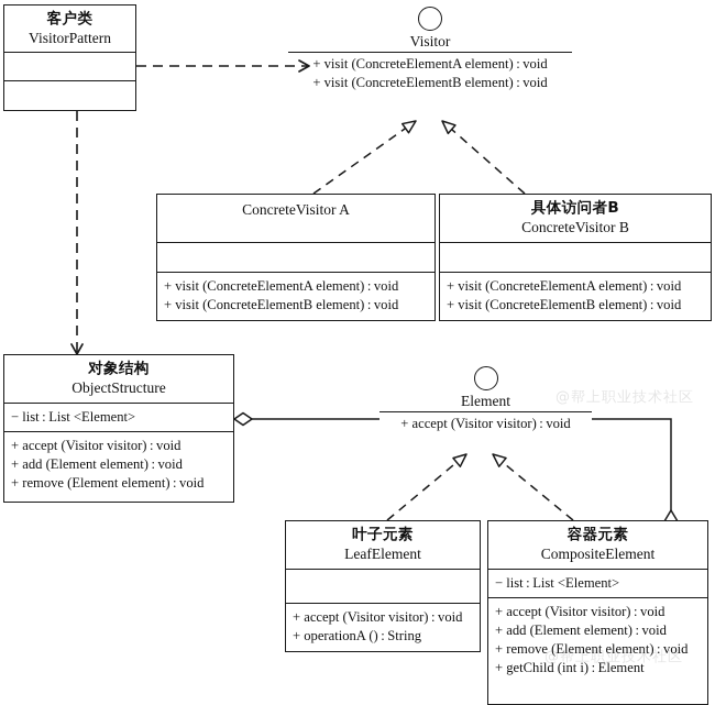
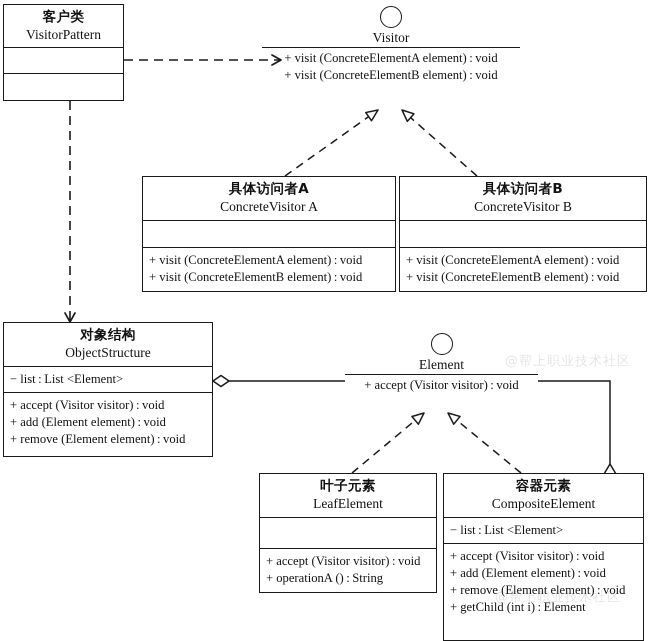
  客户类
  VisitorPattern
  Visitor
  + visit (ConcreteElementA element) : void
  + visit (ConcreteElementB element) : void
+ 具体访问者A
  ConcreteVisitor A
  + visit (ConcreteElementA element) : void
  + visit (ConcreteElementB element) : void
  具体访问者B
  ConcreteVisitor B
  + visit (ConcreteElementA element) : void
  + visit (ConcreteElementB element) : void
  对象结构
  ObjectStructure
  − list : List <Element>
  + accept (Visitor visitor) : void
  + add (Element element) : void
  + remove (Element element) : void
  Element
  + accept (Visitor visitor) : void
  叶子元素
  LeafElement
  + accept (Visitor visitor) : void
  + operationA () : String
  容器元素
  CompositeElement
  − list : List <Element>
  + accept (Visitor visitor) : void
  + add (Element element) : void
  + remove (Element element) : void
  + getChild (int i) : Element
  @帮上职业技术社区
  @帮上职业技术社区
